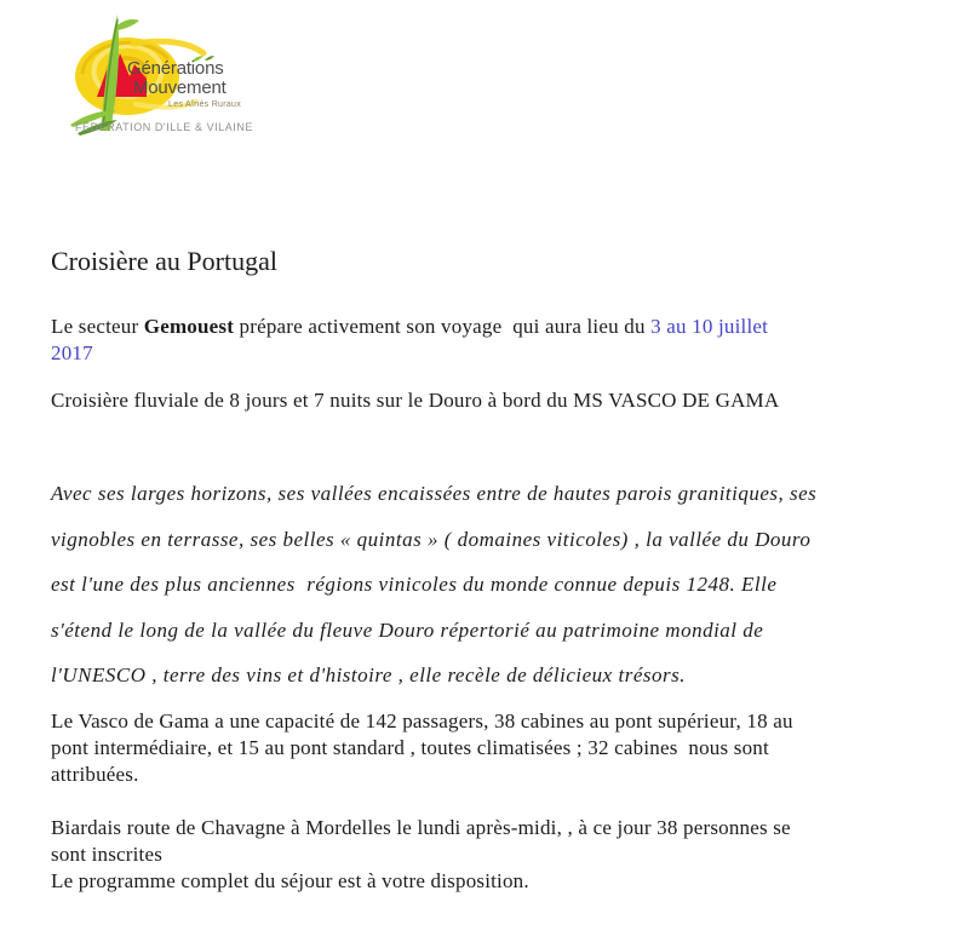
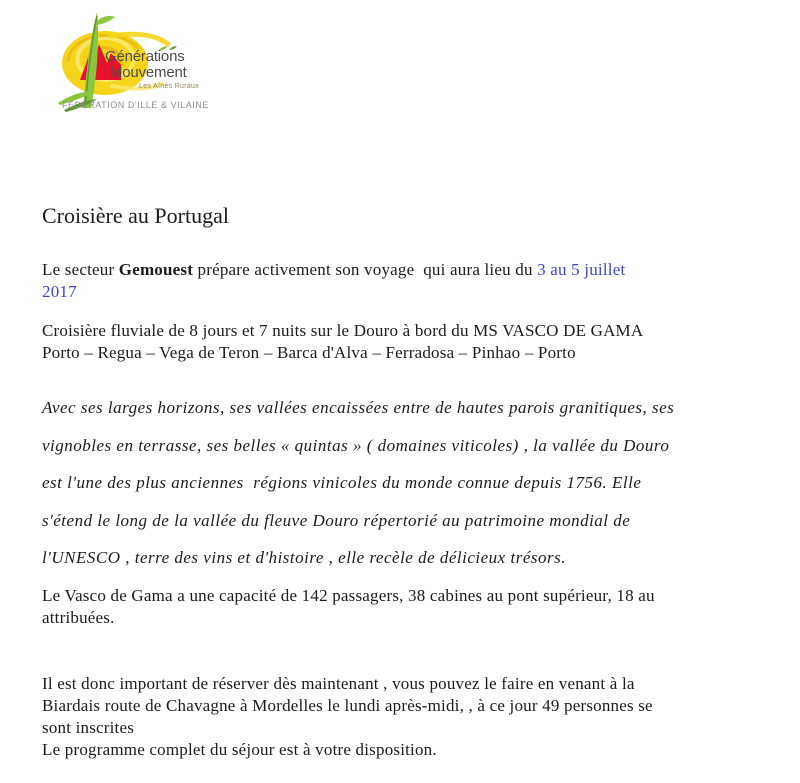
  Générations
  Mouvement
  FÉDÉRATION D'ILLE & VILAINE
  Croisière au Portugal
- Le secteur Gemouest prépare activement son voyage qui aura lieu du 3 au 10 juillet
+ Le secteur Gemouest prépare activement son voyage qui aura lieu du 3 au 5 juillet
  2017
  Croisière fluviale de 8 jours et 7 nuits sur le Douro à bord du MS VASCO DE GAMA
+ Porto – Regua – Vega de Teron – Barca d'Alva – Ferradosa – Pinhao – Porto
  Avec ses larges horizons, ses vallées encaissées entre de hautes parois granitiques, ses
  vignobles en terrasse, ses belles « quintas » ( domaines viticoles) , la vallée du Douro
- est l'une des plus anciennes régions vinicoles du monde connue depuis 1248. Elle
+ est l'une des plus anciennes régions vinicoles du monde connue depuis 1756. Elle
  s'étend le long de la vallée du fleuve Douro répertorié au patrimoine mondial de
  l'UNESCO , terre des vins et d'histoire , elle recèle de délicieux trésors.
  Le Vasco de Gama a une capacité de 142 passagers, 38 cabines au pont supérieur, 18 au
- pont intermédiaire, et 15 au pont standard , toutes climatisées ; 32 cabines nous sont
  attribuées.
+ Il est donc important de réserver dès maintenant , vous pouvez le faire en venant à la
- Biardais route de Chavagne à Mordelles le lundi après-midi, , à ce jour 38 personnes se
+ Biardais route de Chavagne à Mordelles le lundi après-midi, , à ce jour 49 personnes se
  sont inscrites
  Le programme complet du séjour est à votre disposition.
